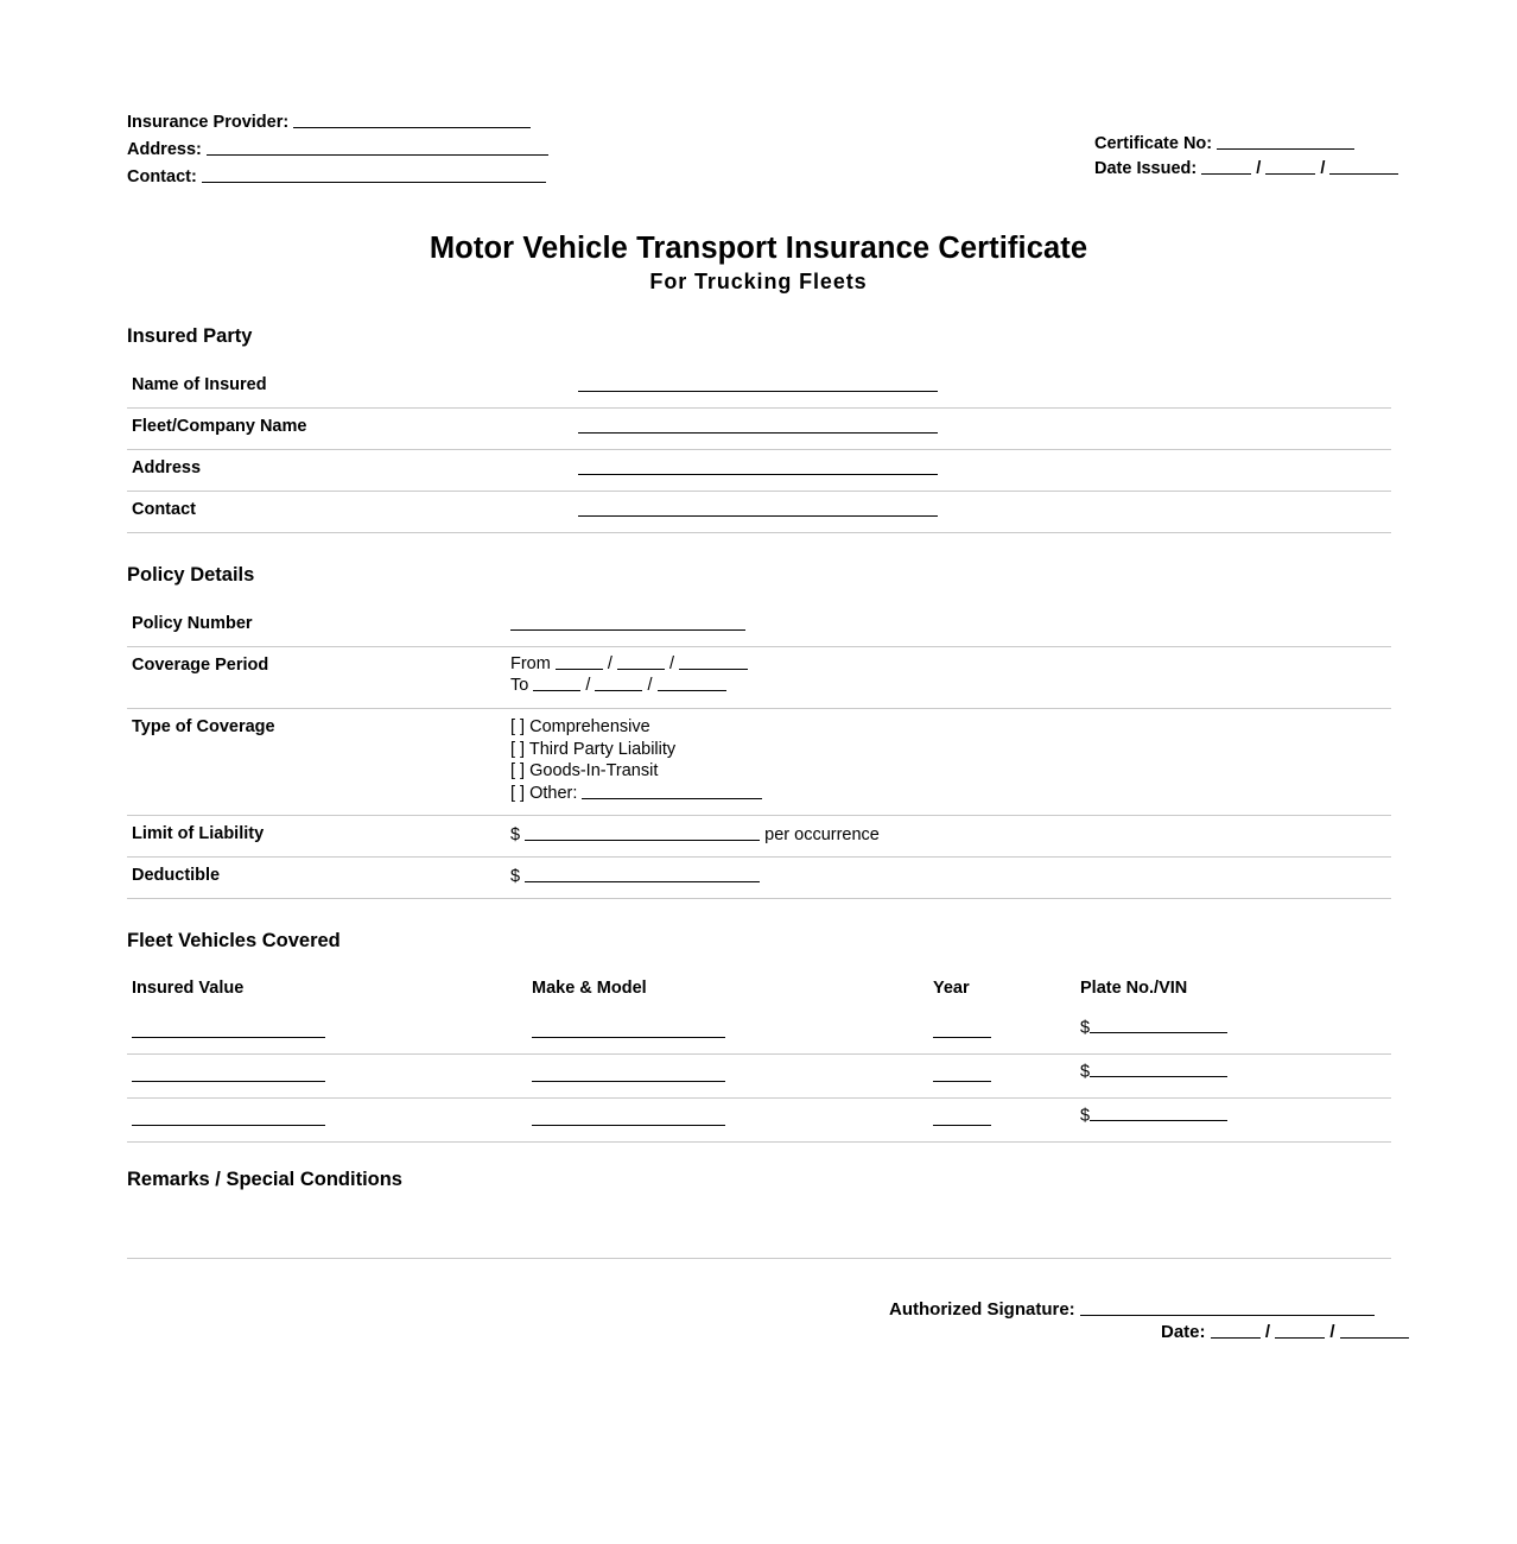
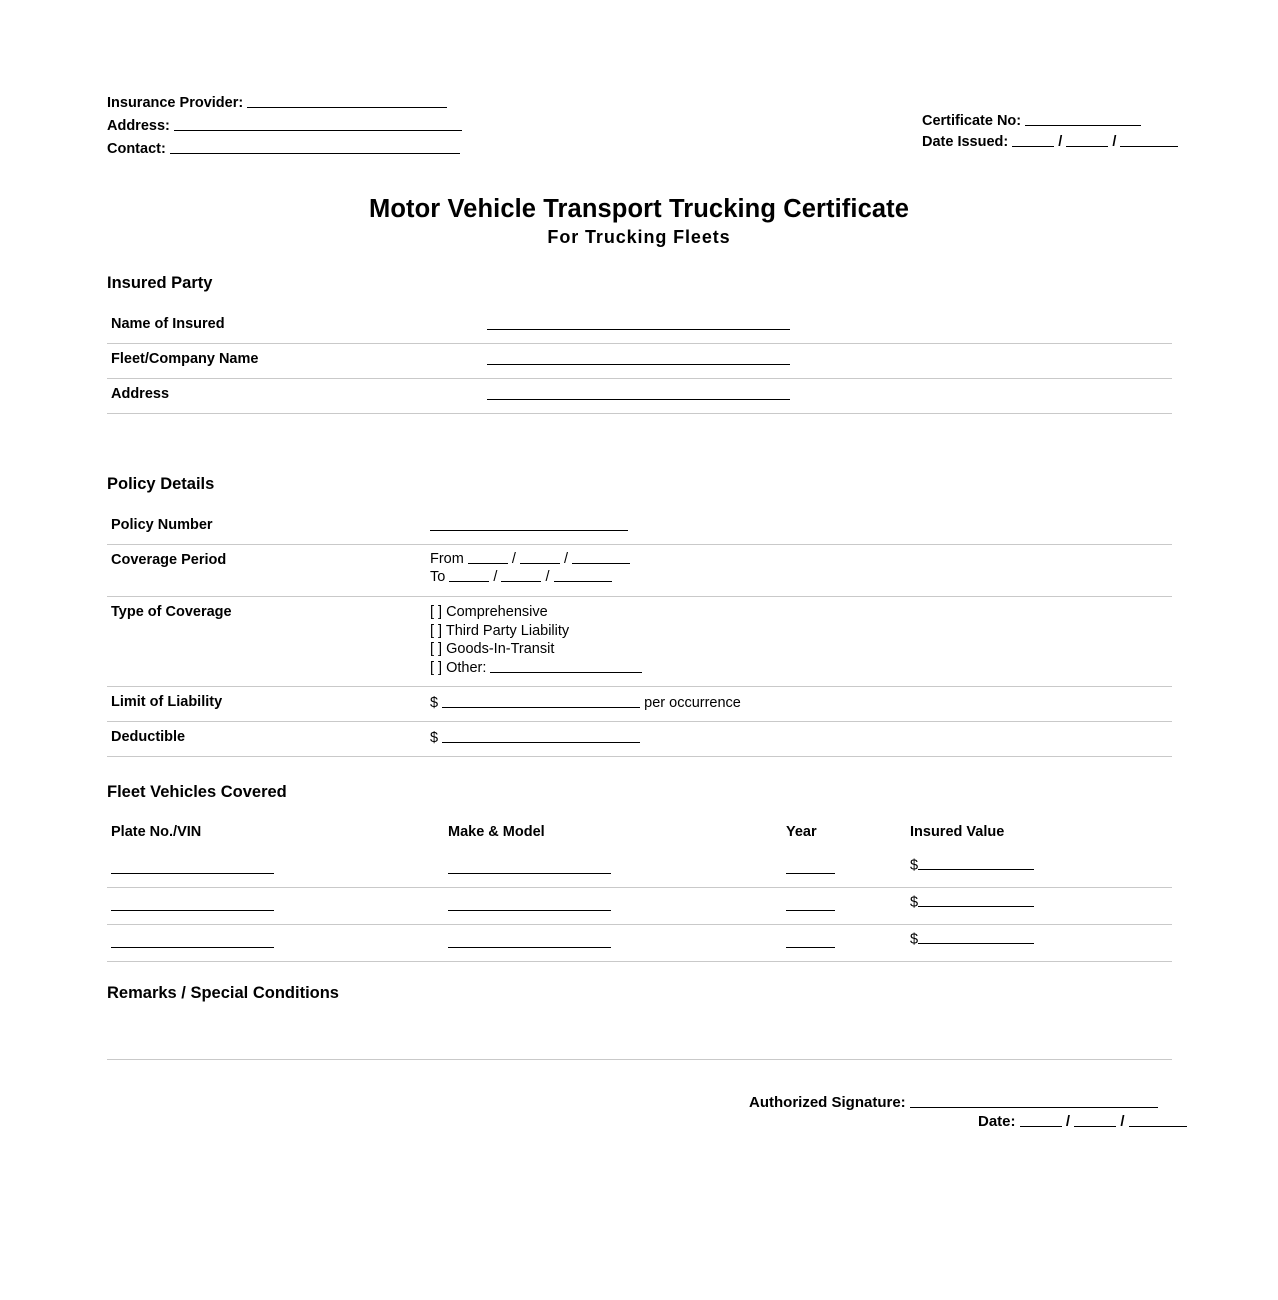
  Insurance Provider:
  Address:
  Contact:
  Certificate No:
  Date Issued: / /
- Motor Vehicle Transport Insurance Certificate
+ Motor Vehicle Transport Trucking Certificate
  For Trucking Fleets
  Insured Party
  Name of Insured
  Fleet/Company Name
  Address
- Contact
  Policy Details
  Policy Number
  Coverage Period
  From / /
  To / /
  Type of Coverage
  [ ] Comprehensive
  [ ] Third Party Liability
  [ ] Goods-In-Transit
  [ ] Other:
  Limit of Liability
  $ per occurrence
  Deductible
  $
  Fleet Vehicles Covered
- Insured Value
+ Plate No./VIN
  Make & Model
  Year
- Plate No./VIN
+ Insured Value
  $
  $
  $
  Remarks / Special Conditions
  Authorized Signature:
  Date: / /
